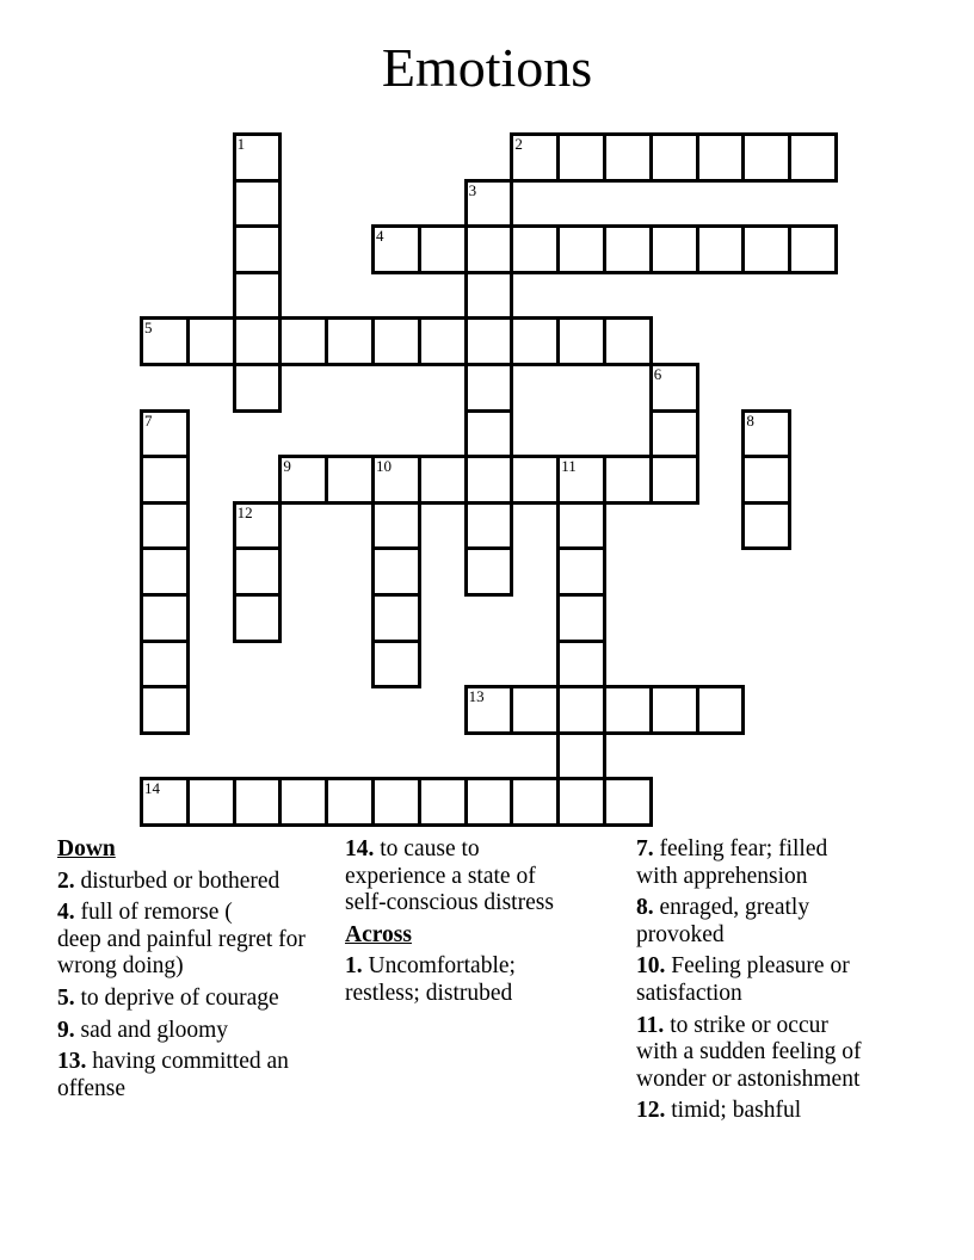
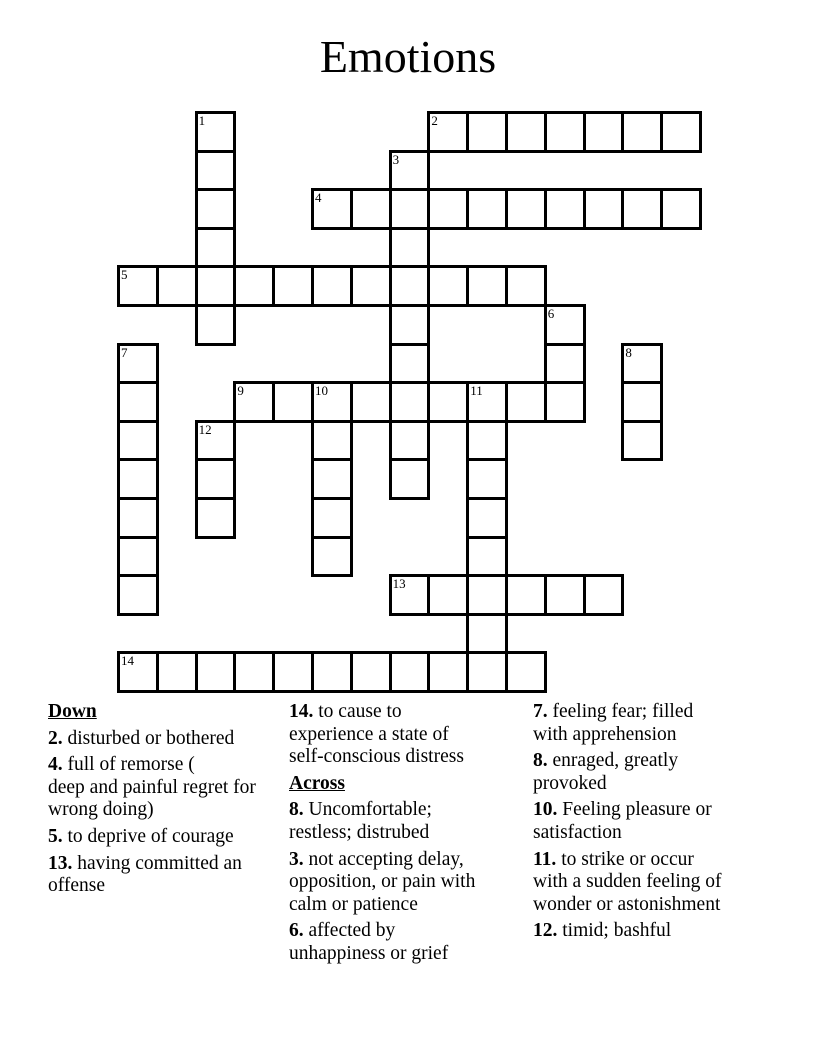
  Emotions
  1
  2
  3
  4
  5
  6
  7
  8
  9
  10
  11
  12
  13
  14
  Down
  2. disturbed or bothered
  4. full of remorse (
  deep and painful regret for
  wrong doing)
  5. to deprive of courage
- 9. sad and gloomy
  13. having committed an
  offense
  14. to cause to
  experience a state of
  self-conscious distress
  Across
- 1. Uncomfortable;
+ 8. Uncomfortable;
  restless; distrubed
+ 3. not accepting delay,
+ opposition, or pain with
+ calm or patience
+ 6. affected by
+ unhappiness or grief
  7. feeling fear; filled
  with apprehension
  8. enraged, greatly
  provoked
  10. Feeling pleasure or
  satisfaction
  11. to strike or occur
  with a sudden feeling of
  wonder or astonishment
  12. timid; bashful
